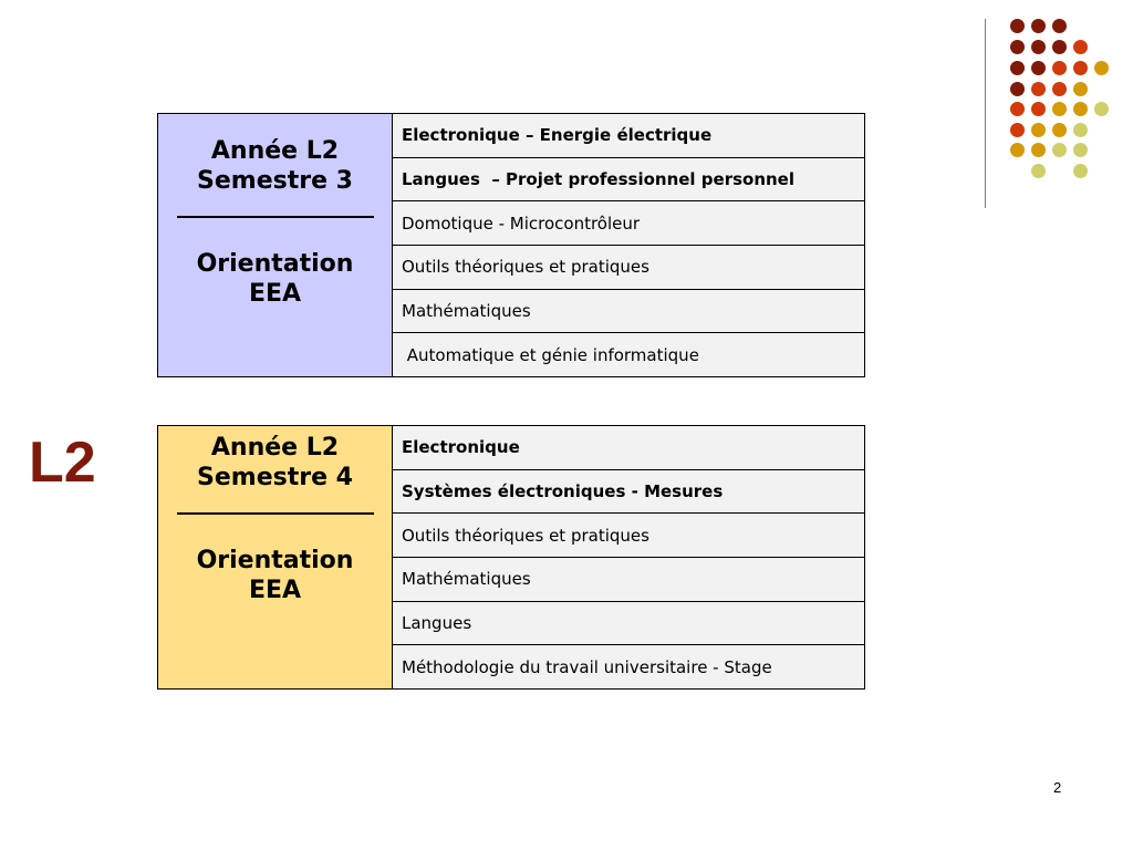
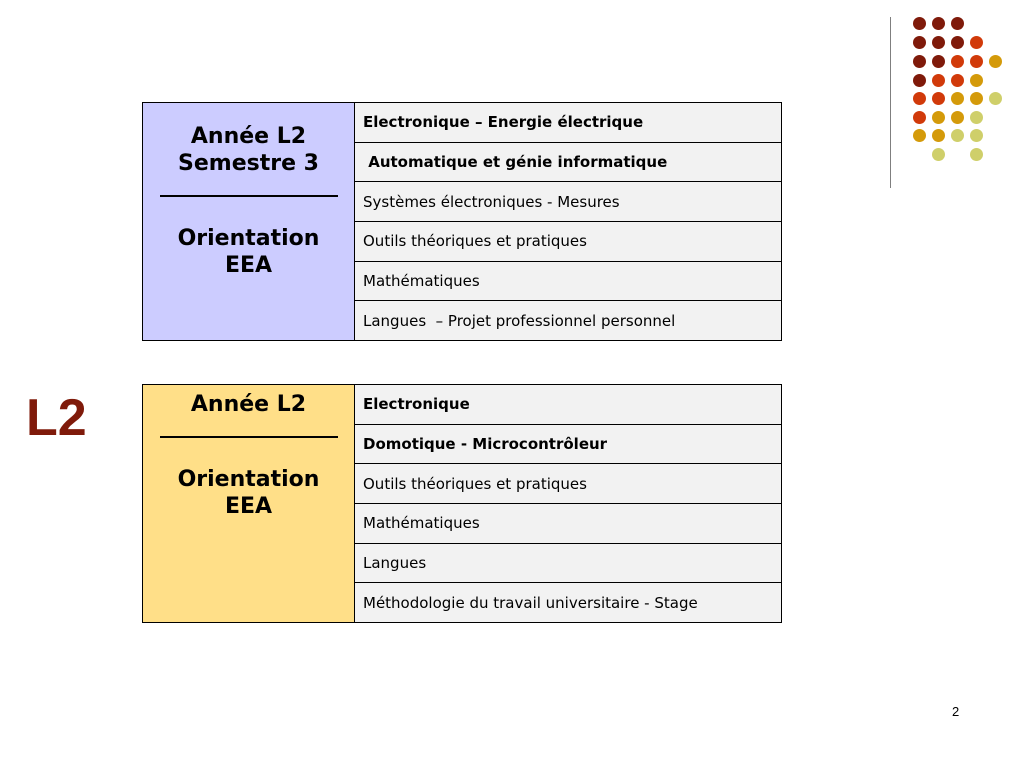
  L2
  Année L2
  Semestre 3
  Orientation
  EEA
  Electronique – Energie électrique
- Langues – Projet professionnel personnel
+ Automatique et génie informatique
- Domotique - Microcontrôleur
+ Systèmes électroniques - Mesures
  Outils théoriques et pratiques
  Mathématiques
- Automatique et génie informatique
+ Langues – Projet professionnel personnel
  Année L2
- Semestre 4
  Orientation
  EEA
  Electronique
- Systèmes électroniques - Mesures
+ Domotique - Microcontrôleur
  Outils théoriques et pratiques
  Mathématiques
  Langues
  Méthodologie du travail universitaire - Stage
  2
